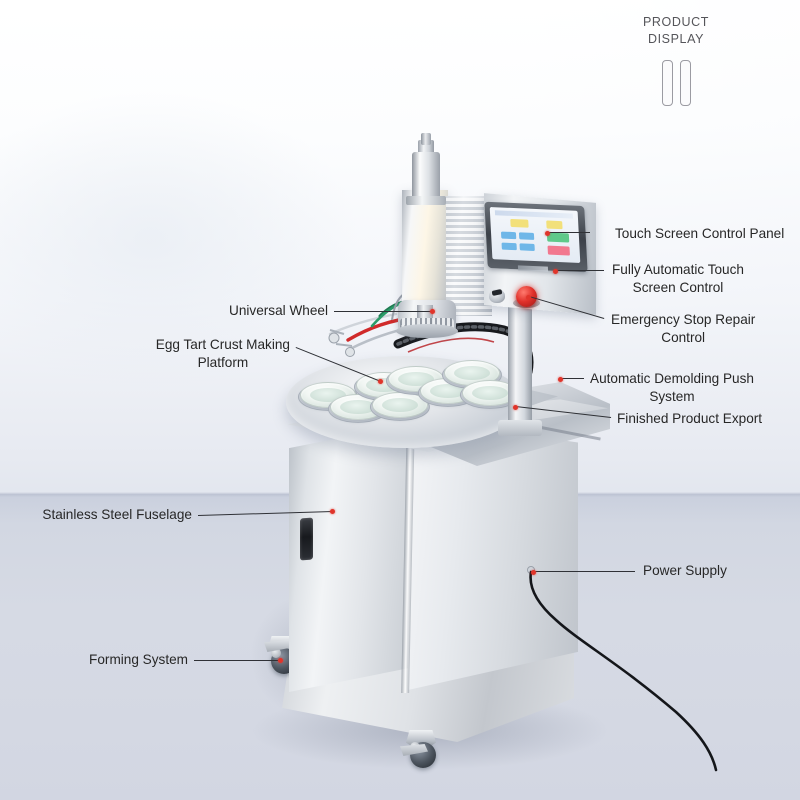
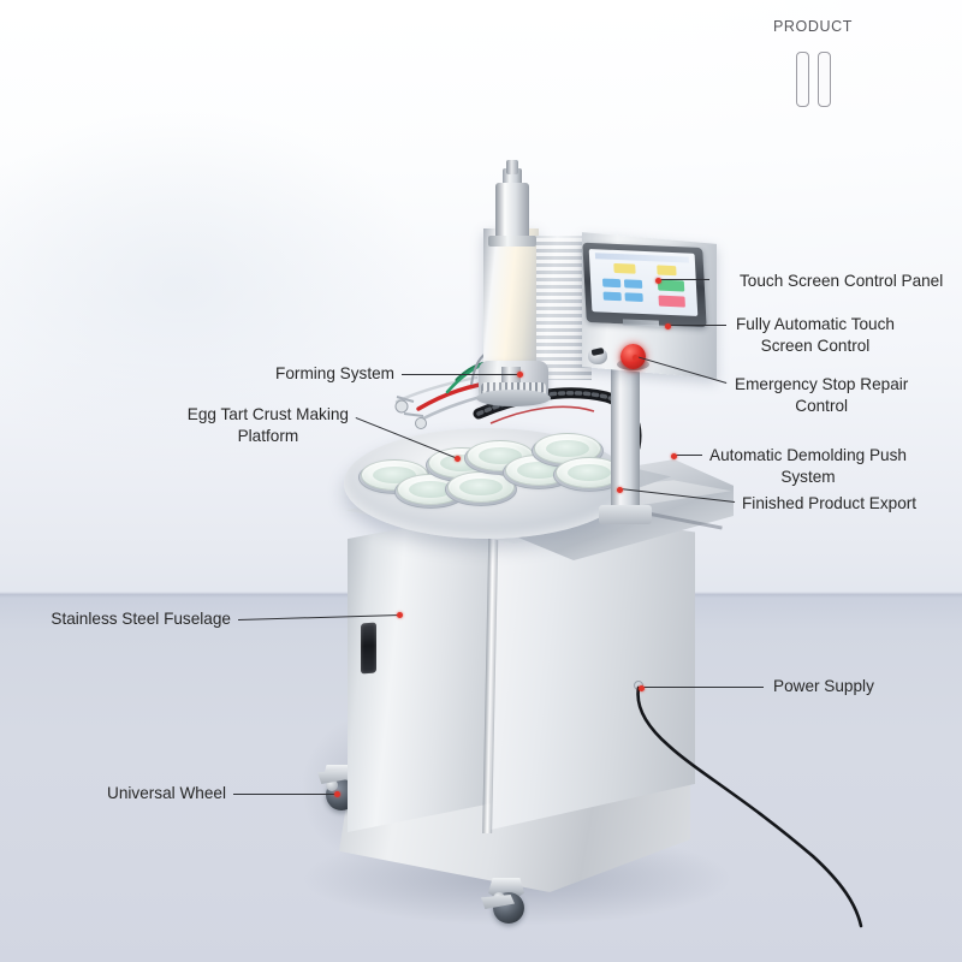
  PRODUCT
- DISPLAY
  Touch Screen Control Panel
  Fully Automatic Touch
  Screen Control
  Emergency Stop Repair
  Control
  Automatic Demolding Push
  System
  Finished Product Export
- Universal Wheel
+ Forming System
  Egg Tart Crust Making
  Platform
  Stainless Steel Fuselage
- Forming System
+ Universal Wheel
  Power Supply
